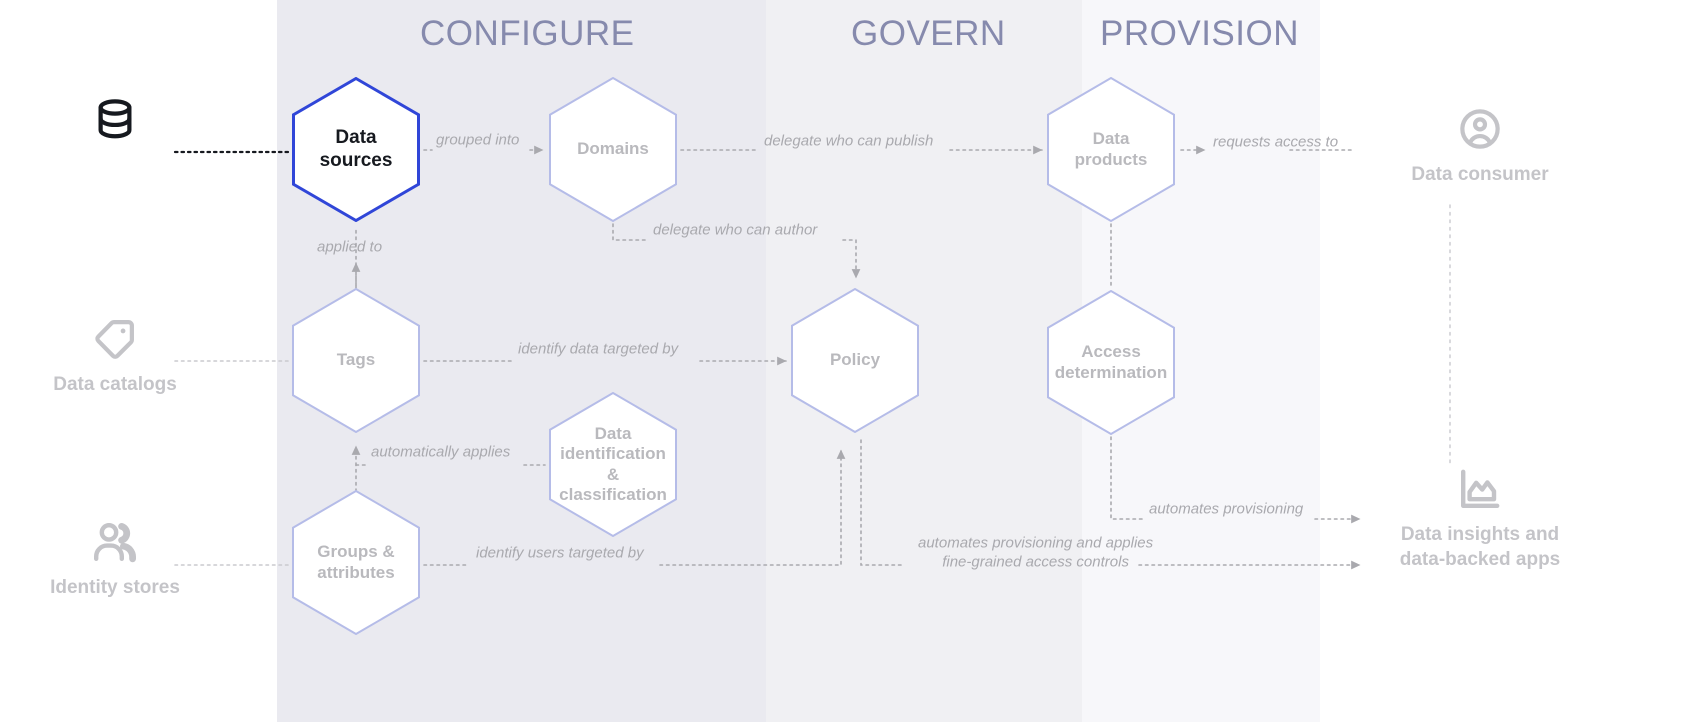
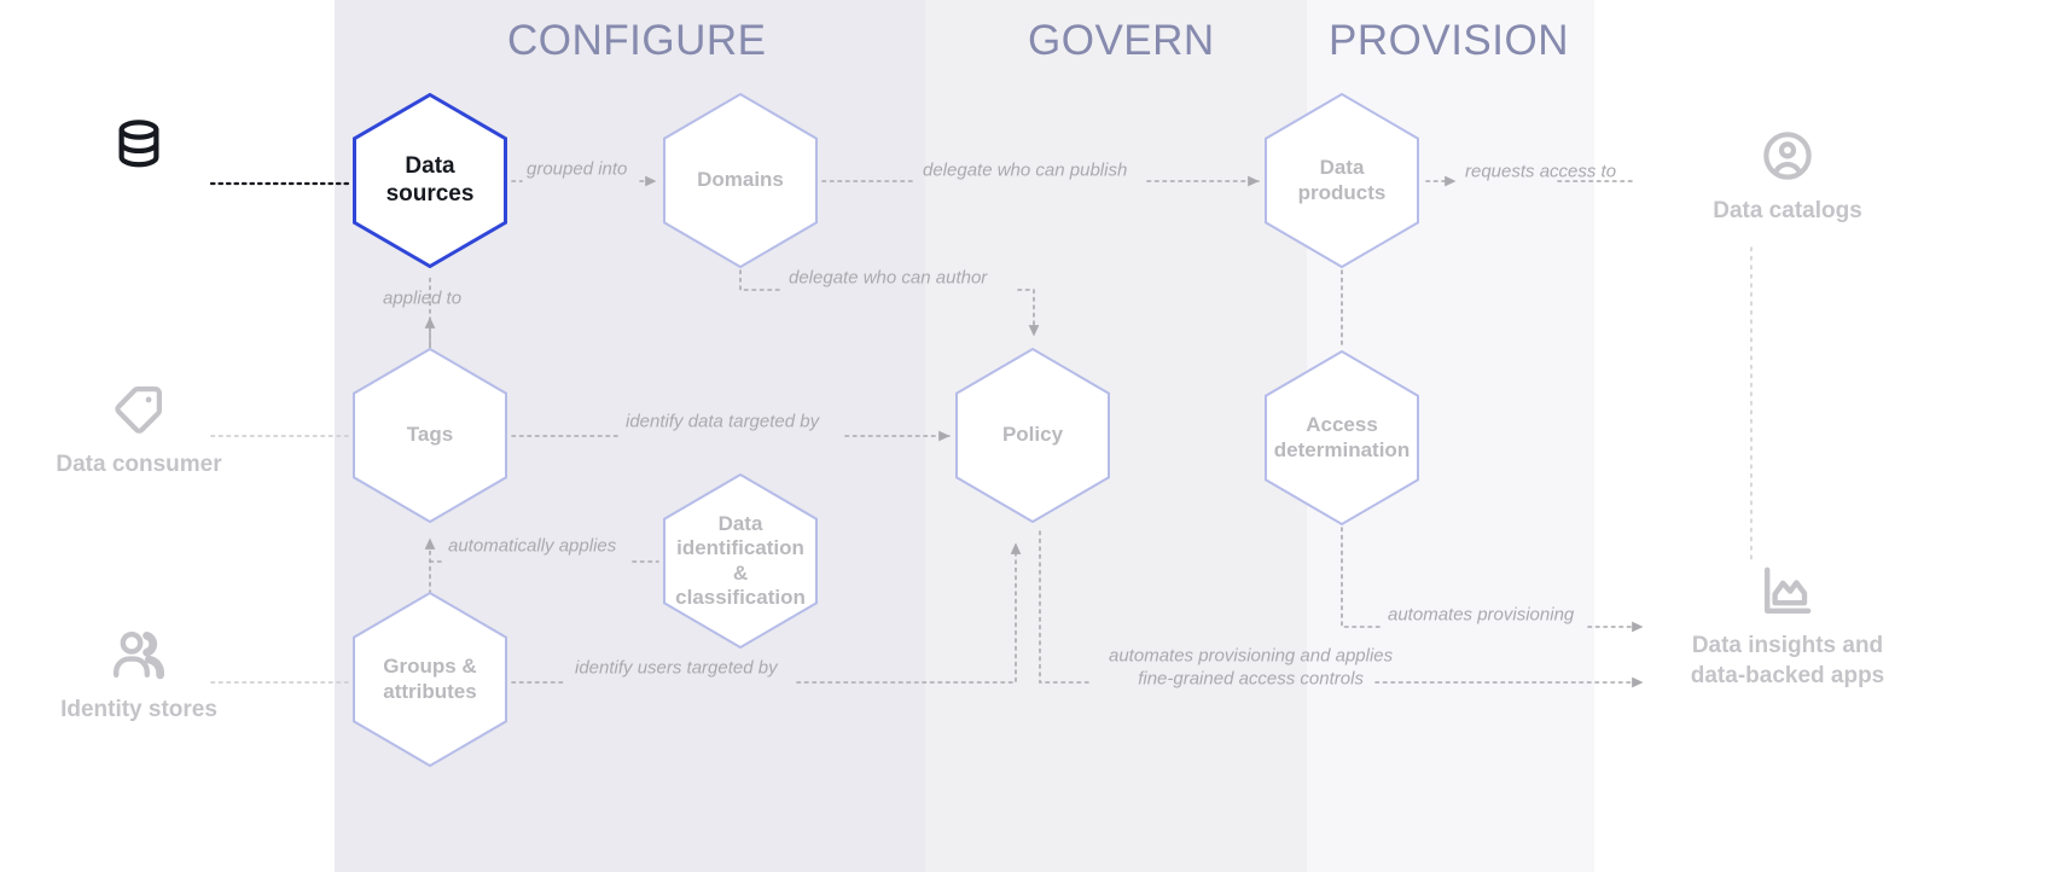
  CONFIGURE
  GOVERN
  PROVISION
  Data
  sources
  Domains
  Data
  products
  Tags
  Policy
  Access
  determination
  Data
  identification &
  classification
  Groups &
  attributes
  grouped into
  delegate who can publish
  requests access to
  applied to
  delegate who can author
  identify data targeted by
  automatically applies
  automates provisioning
  identify users targeted by
  automates provisioning and applies
  fine-grained access controls
- Data catalogs
+ Data consumer
  Identity stores
- Data consumer
+ Data catalogs
  Data insights and
  data-backed apps
